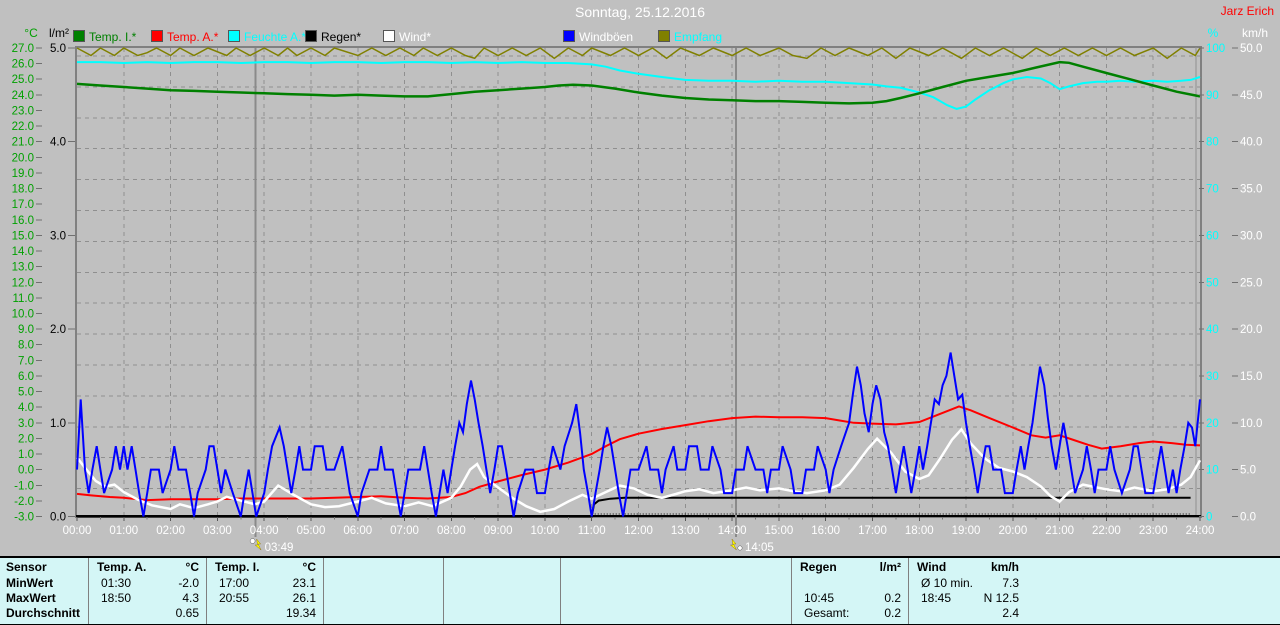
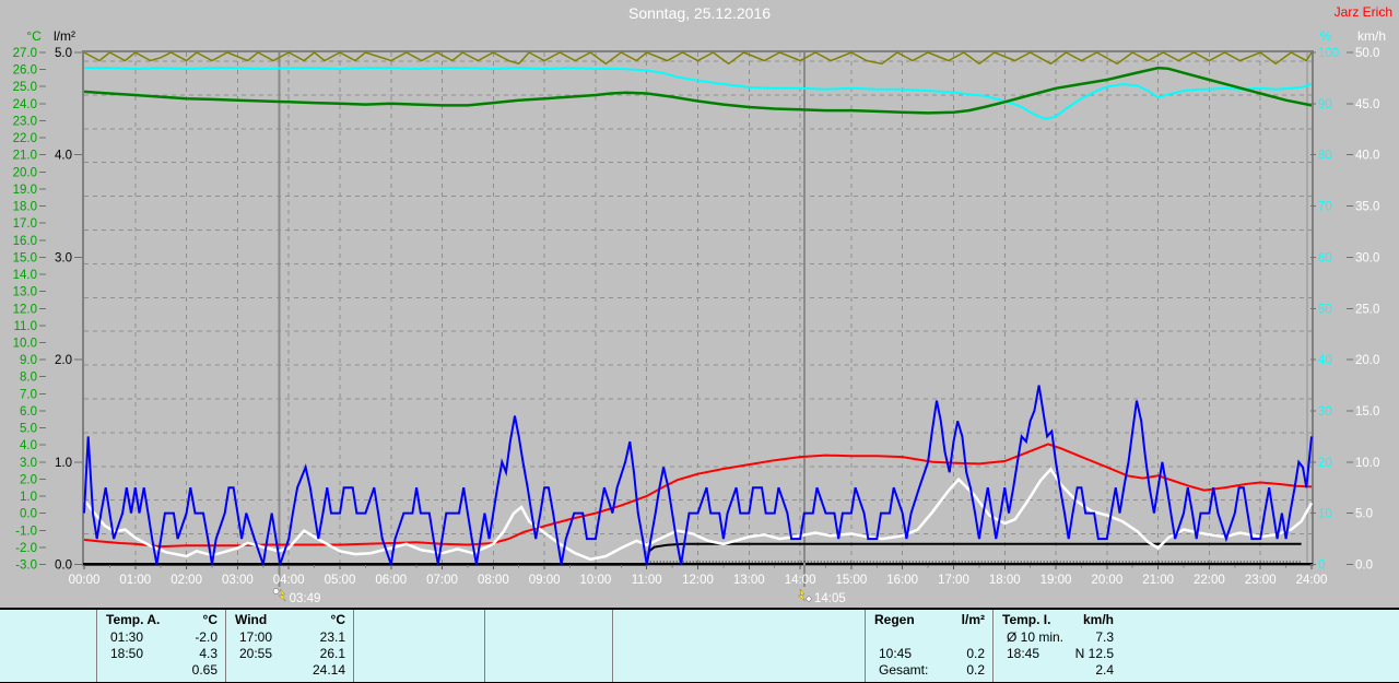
  Sonntag, 25.12.2016
  Jarz Erich
  °C
  l/m²
  %
  km/h
- Temp. I.*
- Temp. A.*
- Feuchte A.*
- Regen*
- Wind*
- Windböen
- Empfang
  27.0
  26.0
  25.0
  24.0
  23.0
  22.0
  21.0
  20.0
  19.0
  18.0
  17.0
  16.0
  15.0
  14.0
  13.0
  12.0
  11.0
  10.0
  9.0
  8.0
  7.0
  6.0
  5.0
  4.0
  3.0
  2.0
  1.0
  0.0
  -1.0
  -2.0
  -3.0
  5.0
  4.0
  3.0
  2.0
  1.0
  0.0
  100
  90
  80
  70
  60
  50
  40
  30
  20
  10
  0
  50.0
  45.0
  40.0
  35.0
  30.0
  25.0
  20.0
  15.0
  10.0
  5.0
  0.0
  00:00
  01:00
  02:00
  03:00
  04:00
  05:00
  06:00
  07:00
  08:00
  09:00
  10:00
  11:00
  12:00
  13:00
  14:00
  15:00
  16:00
  17:00
  18:00
  19:00
  20:00
  21:00
  22:00
  23:00
  24:00
  03:49
  14:05
- Sensor
- MinWert
- MaxWert
- Durchschnitt
  Temp. A.
  °C
  01:30
  -2.0
  18:50
  4.3
  0.65
- Temp. I.
+ Wind
  °C
  17:00
  23.1
  20:55
  26.1
- 19.34
+ 24.14
  Regen
  l/m²
  10:45
  0.2
  Gesamt:
  0.2
- Wind
+ Temp. I.
  km/h
  Ø 10 min.
  7.3
  18:45
  N 12.5
  2.4
